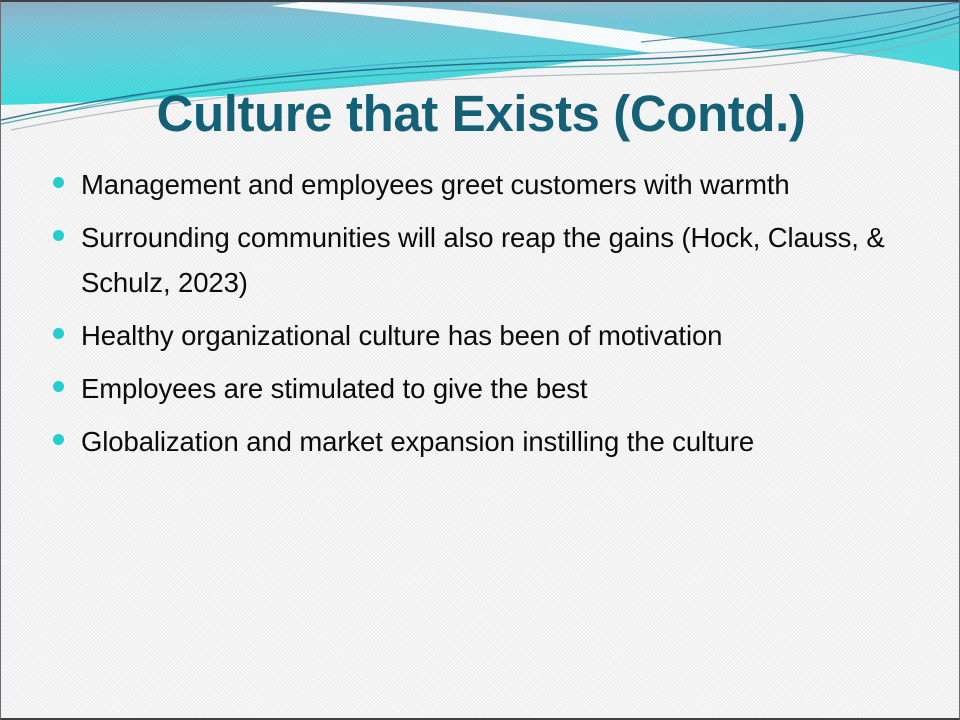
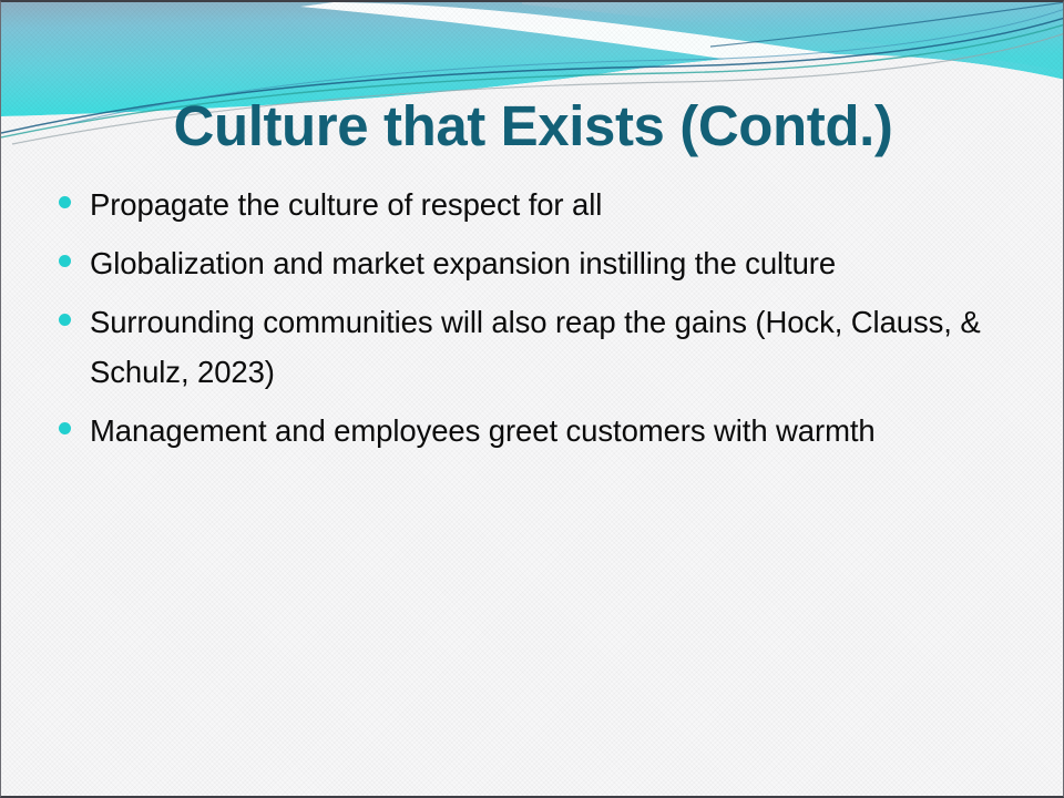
  Culture that Exists (Contd.)
+ Propagate the culture of respect for all
- Management and employees greet customers with warmth
+ Globalization and market expansion instilling the culture
  Surrounding communities will also reap the gains (Hock, Clauss, & Schulz, 2023)
- Healthy organizational culture has been of motivation
- Employees are stimulated to give the best
- Globalization and market expansion instilling the culture
+ Management and employees greet customers with warmth
